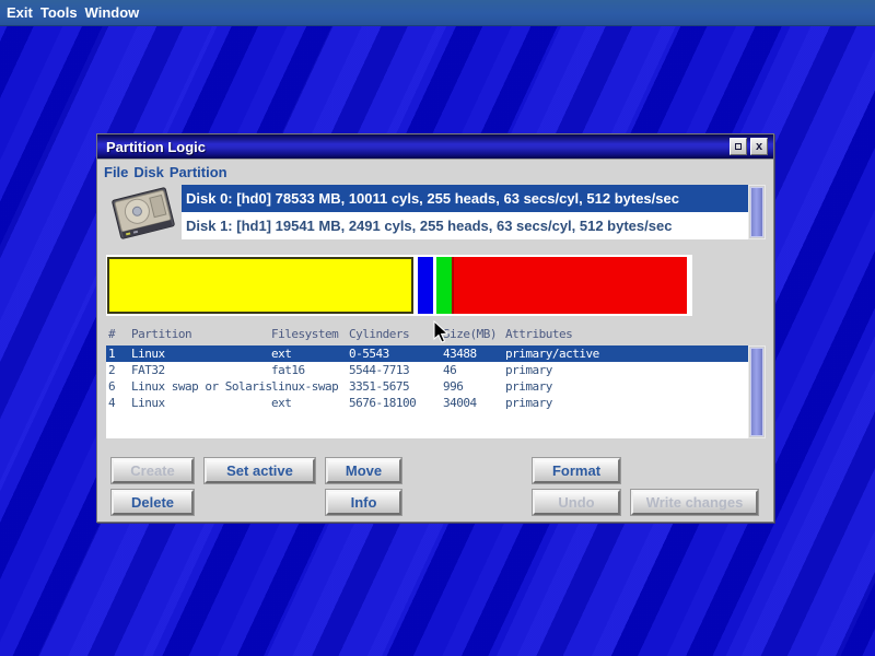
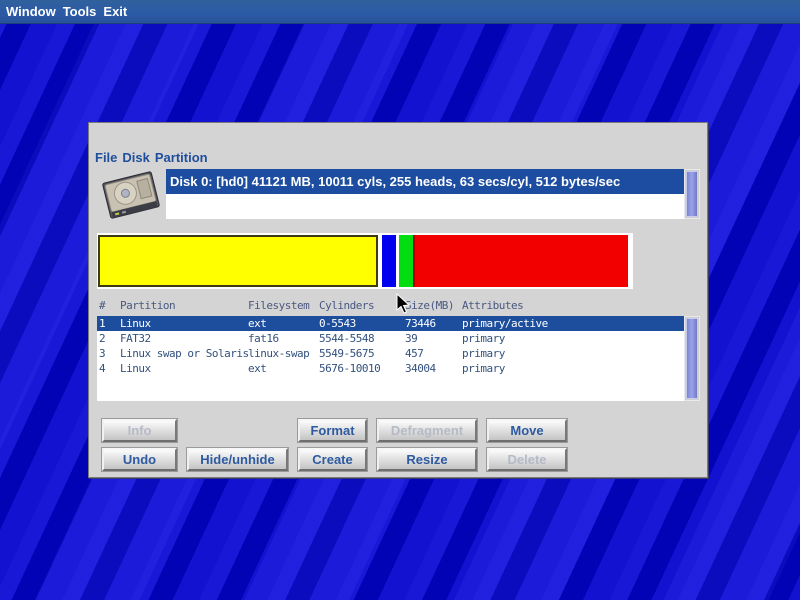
- Exit
+ Window
  Tools
- Window
+ Exit
- Partition Logic
- x
  File
  Disk
  Partition
- Disk 0: [hd0] 78533 MB, 10011 cyls, 255 heads, 63 secs/cyl, 512 bytes/sec
+ Disk 0: [hd0] 41121 MB, 10011 cyls, 255 heads, 63 secs/cyl, 512 bytes/sec
- Disk 1: [hd1] 19541 MB, 2491 cyls, 255 heads, 63 secs/cyl, 512 bytes/sec
  #
  Partition
  Filesystem
  Cylinders
  ize(MB)
  Attributes
  1
  Linux
  ext
  0-5543
- 43488
+ 73446
  primary/active
  2
  FAT32
  fat16
- 5544-7713
+ 5544-5548
- 46
+ 39
  primary
- 6
+ 3
  Linux swap or Solaris
  linux-swap
- 3351-5675
+ 5549-5675
- 996
+ 457
  primary
  4
  Linux
  ext
- 5676-18100
+ 5676-10010
  34004
  primary
- Create
+ Info
- Set active
- Move
+ Format
+ Defragment
- Format
+ Move
- Delete
+ Undo
+ Hide/unhide
- Info
+ Create
+ Resize
- Undo
+ Delete
- Write changes
